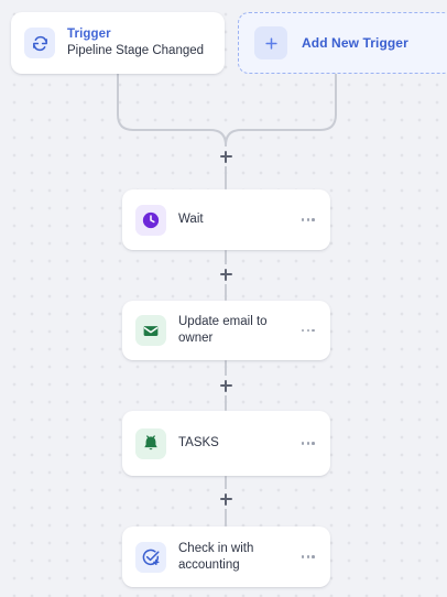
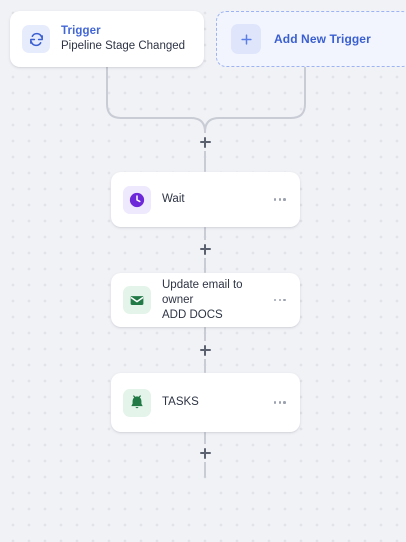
  Trigger
  Pipeline Stage Changed
  Add New Trigger
  Wait
  Update email to owner
+ ADD DOCS
  TASKS
- Check in with accounting
